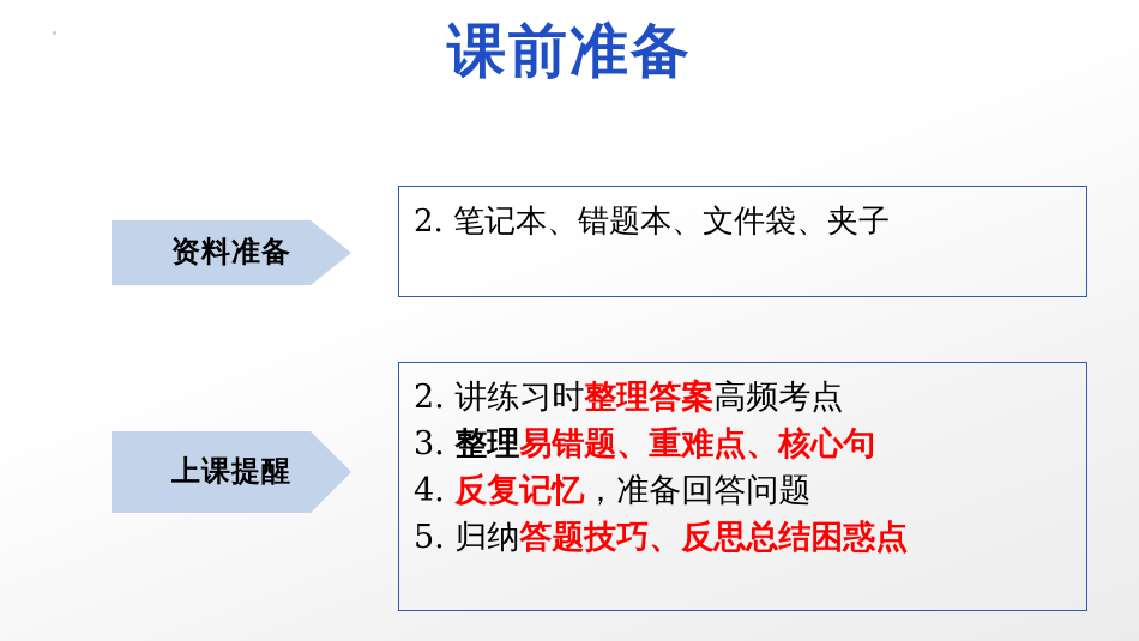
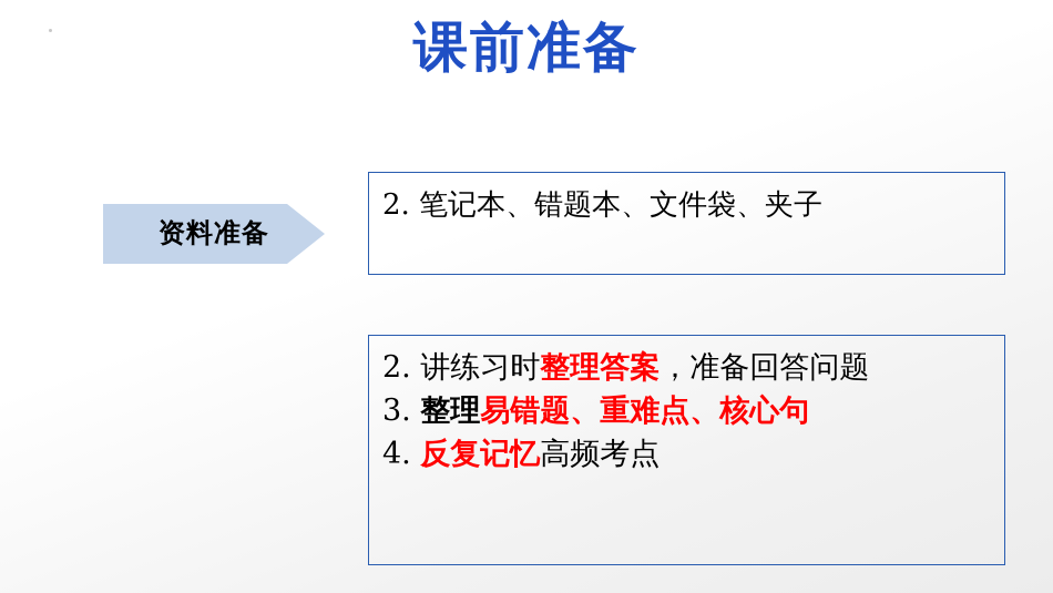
  课前准备
  资料准备
  2. 笔记本、错题本、文件袋、夹子
- 上课提醒
- 2. 讲练习时整理答案高频考点
+ 2. 讲练习时整理答案，准备回答问题
  3. 整理易错题、重难点、核心句
- 4. 反复记忆，准备回答问题
+ 4. 反复记忆高频考点
- 5. 归纳答题技巧、反思总结困惑点
